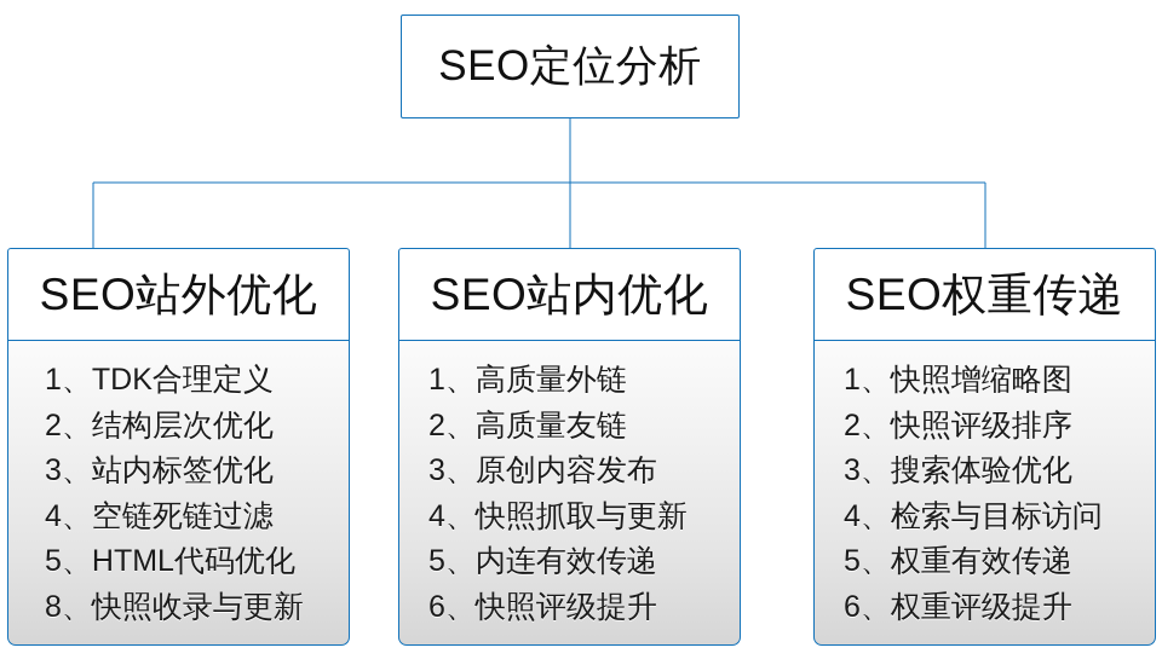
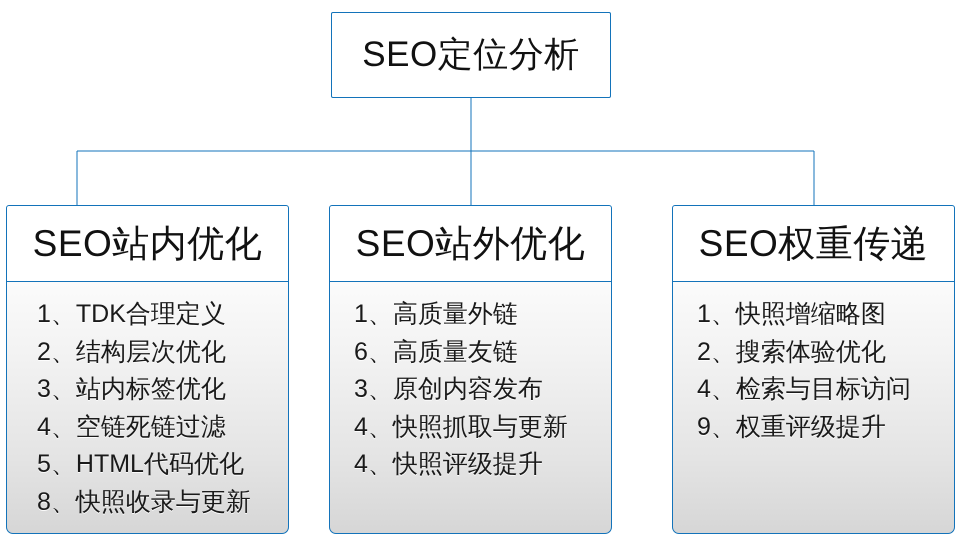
  SEO定位分析
- SEO站外优化
+ SEO站内优化
  1、TDK合理定义
  2、结构层次优化
  3、站内标签优化
  4、空链死链过滤
  5、HTML代码优化
  8、快照收录与更新
- SEO站内优化
+ SEO站外优化
  1、高质量外链
- 2、高质量友链
+ 6、高质量友链
  3、原创内容发布
  4、快照抓取与更新
- 5、内连有效传递
- 6、快照评级提升
+ 4、快照评级提升
  SEO权重传递
  1、快照增缩略图
- 2、快照评级排序
- 3、搜索体验优化
+ 2、搜索体验优化
  4、检索与目标访问
- 5、权重有效传递
- 6、权重评级提升
+ 9、权重评级提升
